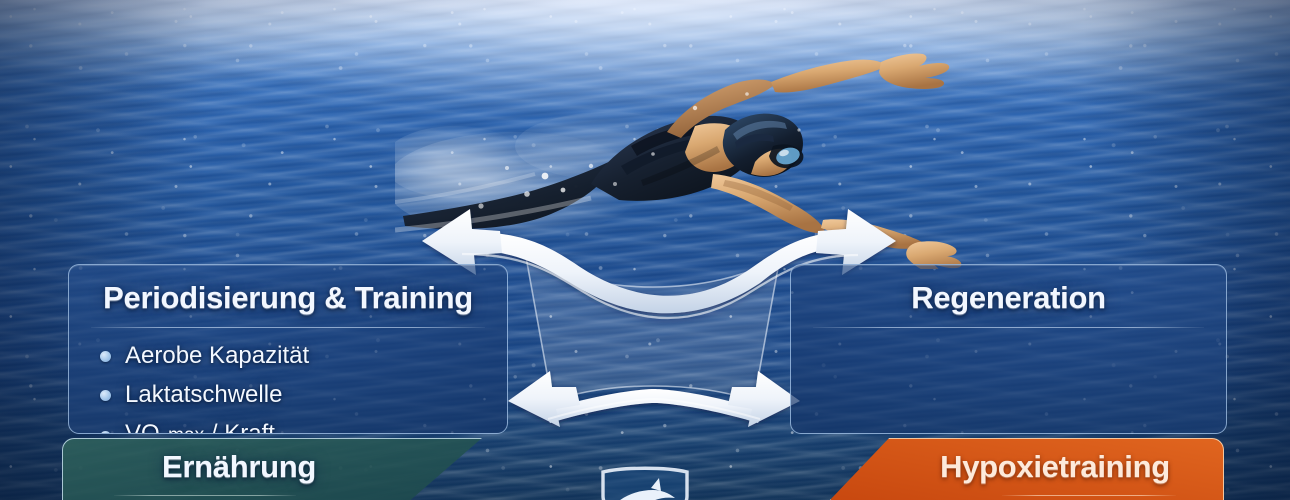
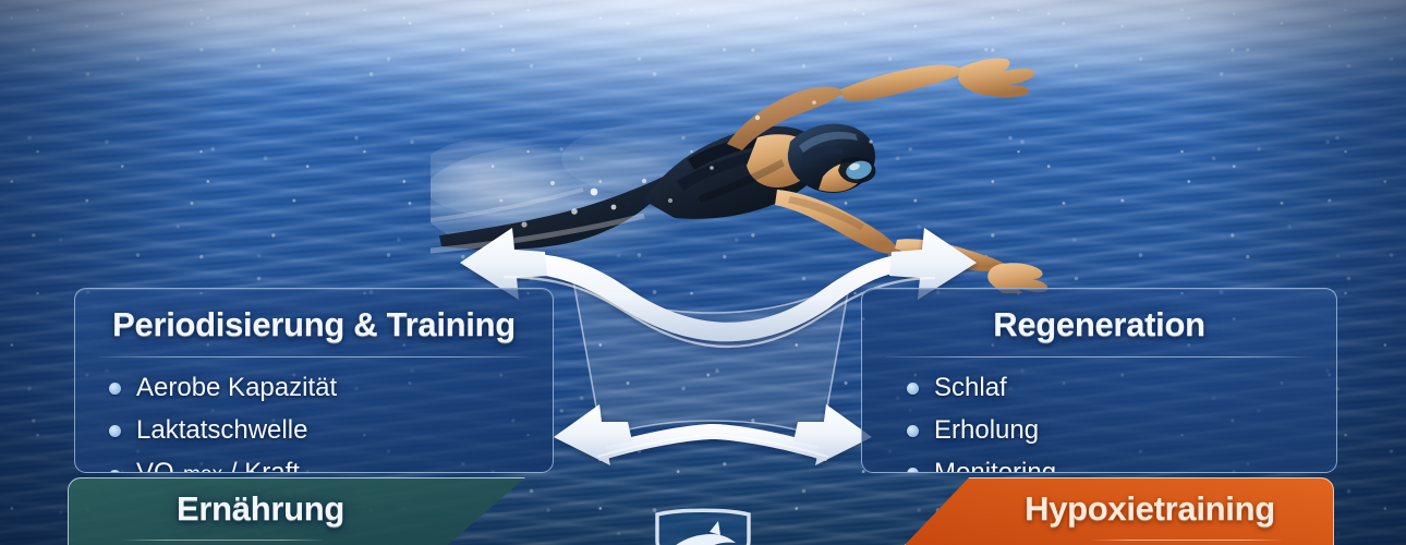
  Periodisierung & Training
  Aerobe Kapazität
  Laktatschwelle
  Regeneration
+ Schlaf
+ Erholung
  Ernährung
  Hypoxietraining
